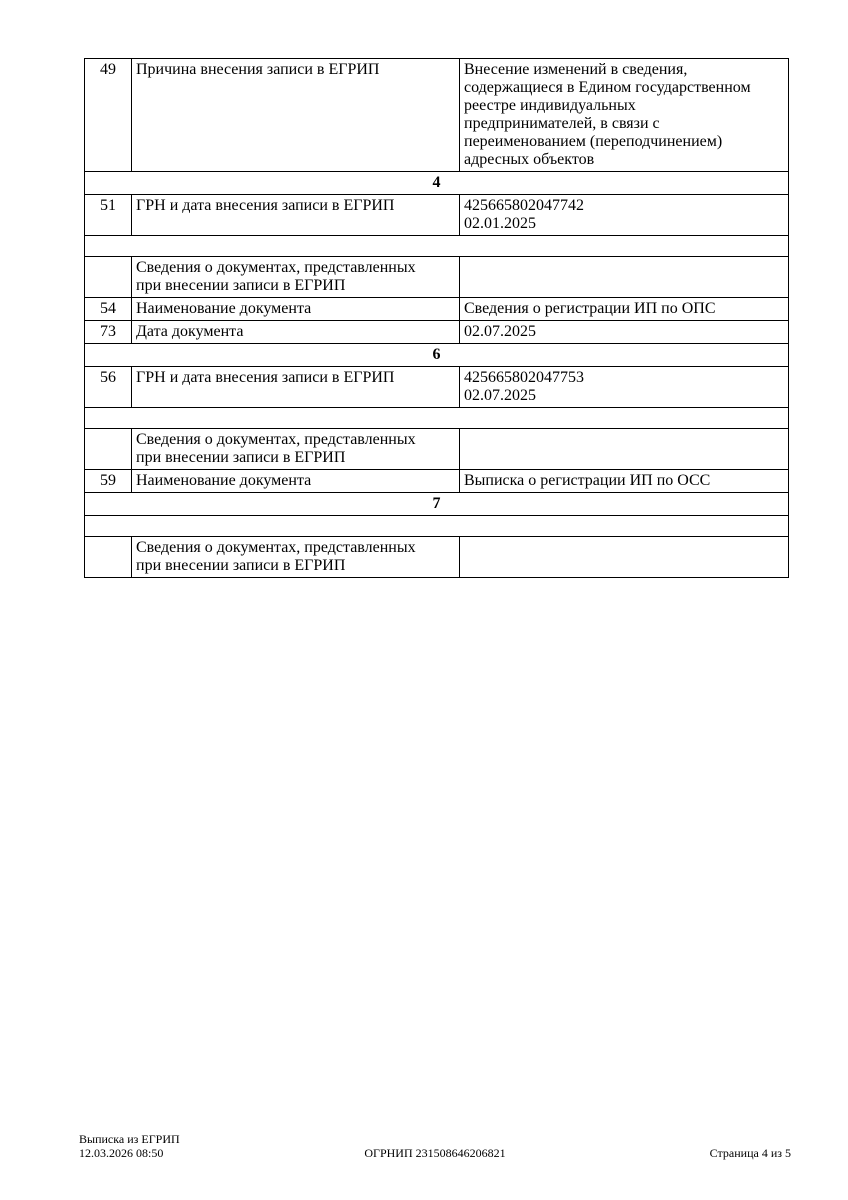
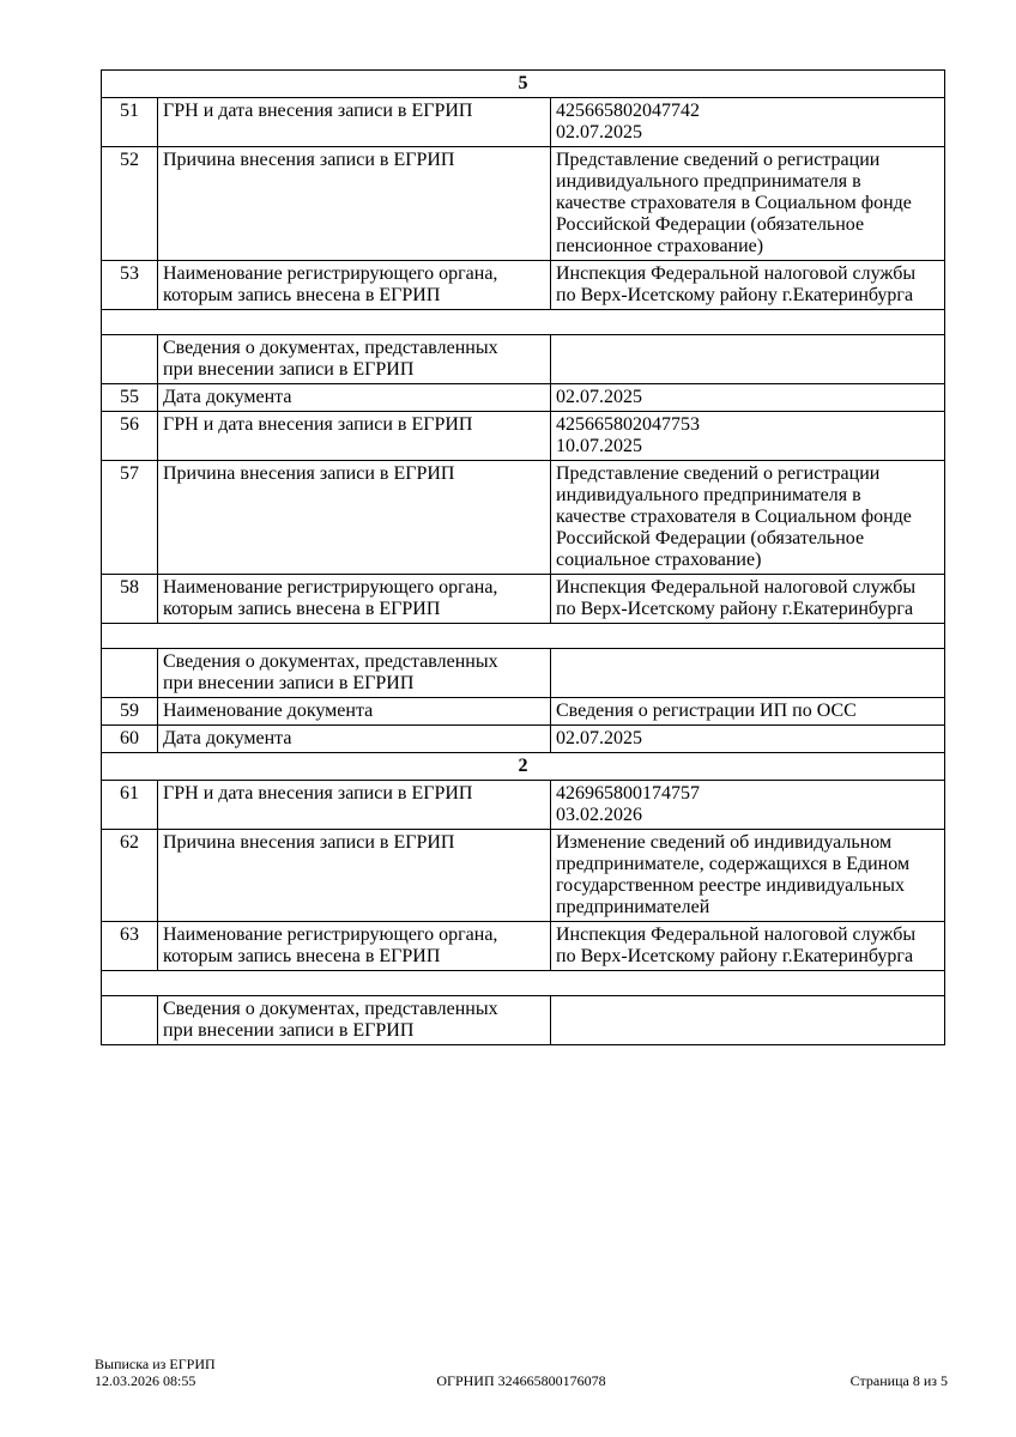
- 49	Причина внесения записи в ЕГРИП	Внесение изменений в сведения, содержащиеся в Едином государственном реестре индивидуальных предпринимателей, в связи с переименованием (переподчинением) адресных объектов
- 4
+ 5
- 51	ГРН и дата внесения записи в ЕГРИП	425665802047742 02.01.2025
+ 51	ГРН и дата внесения записи в ЕГРИП	425665802047742 02.07.2025
+ 52	Причина внесения записи в ЕГРИП	Представление сведений о регистрации индивидуального предпринимателя в качестве страхователя в Социальном фонде Российской Федерации (обязательное пенсионное страхование)
+ 53	Наименование регистрирующего органа, которым запись внесена в ЕГРИП	Инспекция Федеральной налоговой службы по Верх-Исетскому району г.Екатеринбурга
  	Сведения о документах, представленных при внесении записи в ЕГРИП
- 54	Наименование документа	Сведения о регистрации ИП по ОПС
- 73	Дата документа	02.07.2025
+ 55	Дата документа	02.07.2025
- 6
- 56	ГРН и дата внесения записи в ЕГРИП	425665802047753 02.07.2025
+ 56	ГРН и дата внесения записи в ЕГРИП	425665802047753 10.07.2025
+ 57	Причина внесения записи в ЕГРИП	Представление сведений о регистрации индивидуального предпринимателя в качестве страхователя в Социальном фонде Российской Федерации (обязательное социальное страхование)
+ 58	Наименование регистрирующего органа, которым запись внесена в ЕГРИП	Инспекция Федеральной налоговой службы по Верх-Исетскому району г.Екатеринбурга
  	Сведения о документах, представленных при внесении записи в ЕГРИП
- 59	Наименование документа	Выписка о регистрации ИП по ОСС
+ 59	Наименование документа	Сведения о регистрации ИП по ОСС
+ 60	Дата документа	02.07.2025
- 7
+ 2
+ 61	ГРН и дата внесения записи в ЕГРИП	426965800174757 03.02.2026
+ 62	Причина внесения записи в ЕГРИП	Изменение сведений об индивидуальном предпринимателе, содержащихся в Едином государственном реестре индивидуальных предпринимателей
+ 63	Наименование регистрирующего органа, которым запись внесена в ЕГРИП	Инспекция Федеральной налоговой службы по Верх-Исетскому району г.Екатеринбурга
  	Сведения о документах, представленных при внесении записи в ЕГРИП
  Выписка из ЕГРИП
- 12.03.2026 08:50
+ 12.03.2026 08:55
- ОГРНИП 231508646206821
+ ОГРНИП 324665800176078
- Страница 4 из 5
+ Страница 8 из 5
